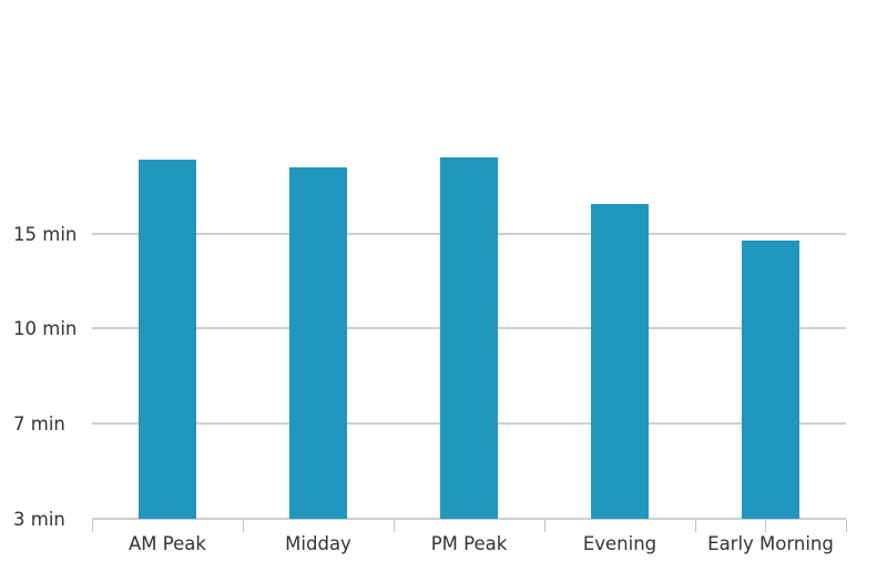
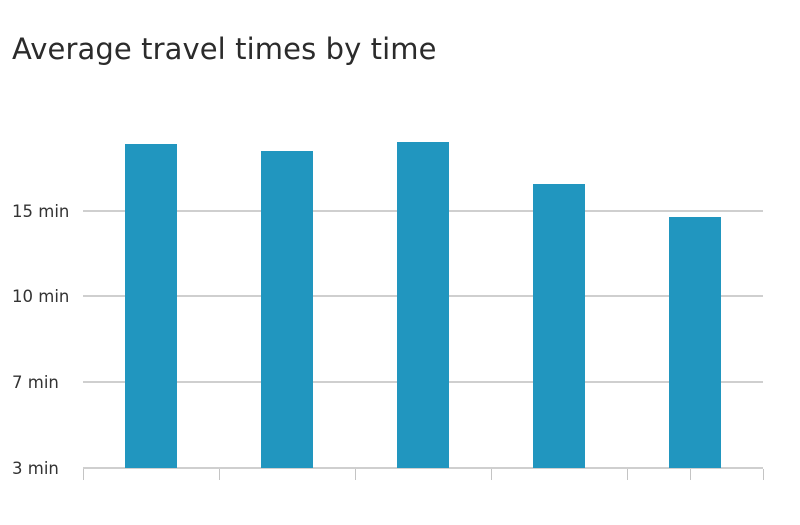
+ Average travel times by time
  15 min
  10 min
  7 min
  3 min
- AM Peak
- Midday
- PM Peak
- Evening
- Early Morning
